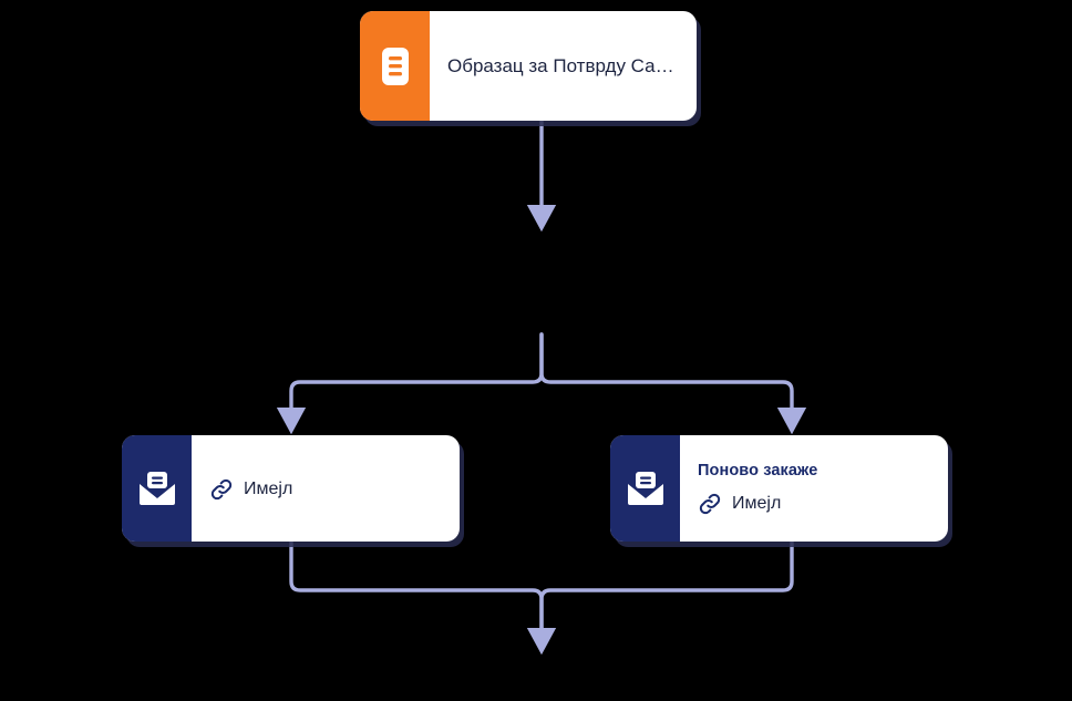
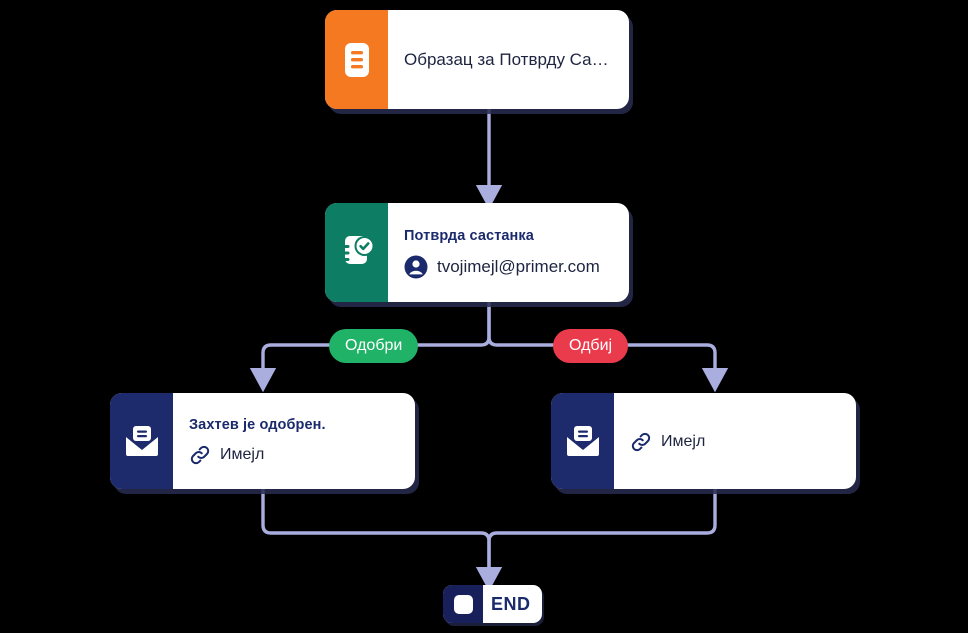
  Образац за Потврду Саст
+ Потврда састанка
+ tvojimejl@primer.com
+ Одобри
+ Одбиј
+ Захтев је одобрен.
  Имејл
- Поново закаже
  Имејл
+ END
